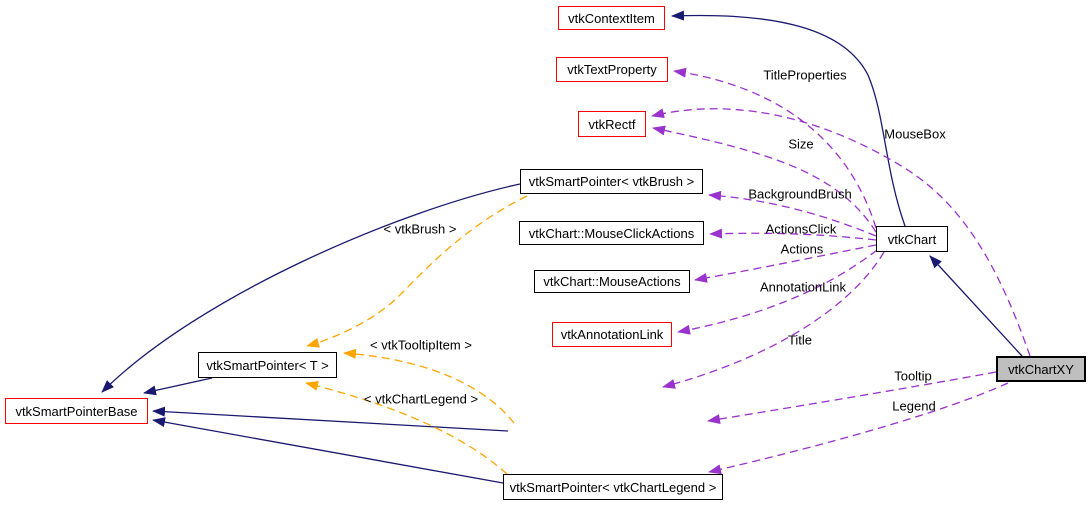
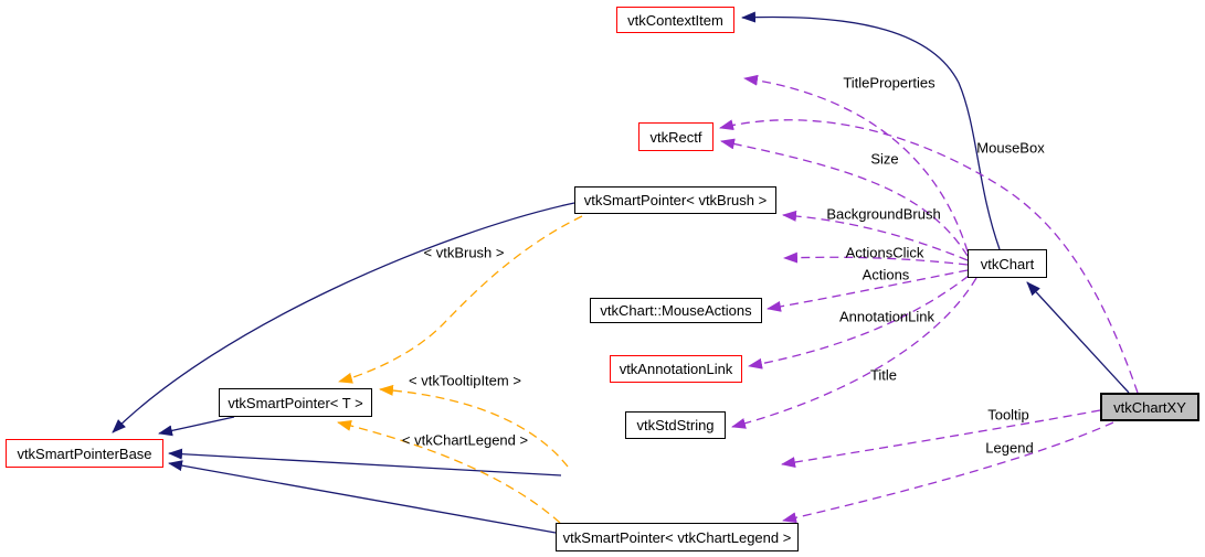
  vtkContextItem
- vtkTextProperty
  vtkRectf
  vtkSmartPointer< vtkBrush >
- vtkChart::MouseClickActions
  vtkChart::MouseActions
  vtkAnnotationLink
+ vtkStdString
  vtkSmartPointer< T >
  vtkSmartPointerBase
  vtkSmartPointer< vtkChartLegend >
  vtkChart
  vtkChartXY
  TitleProperties
  MouseBox
  Size
  BackgroundBrush
  ActionsClick
  Actions
  AnnotationLink
  Title
  Tooltip
  Legend
  < vtkBrush >
  < vtkTooltipItem >
  < vtkChartLegend >
